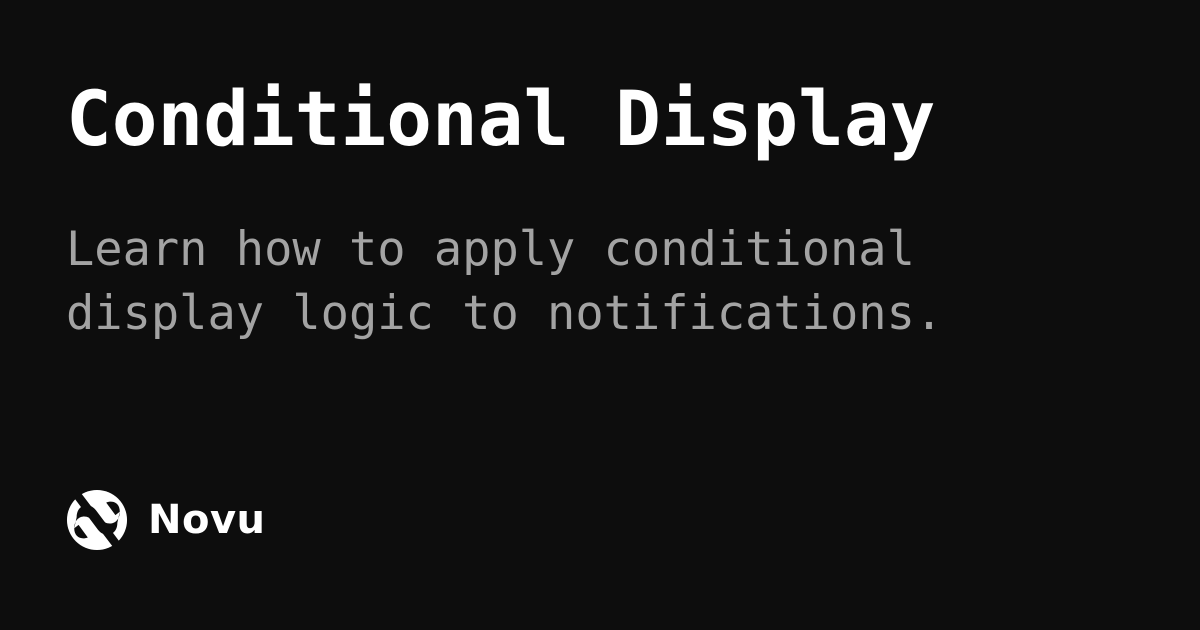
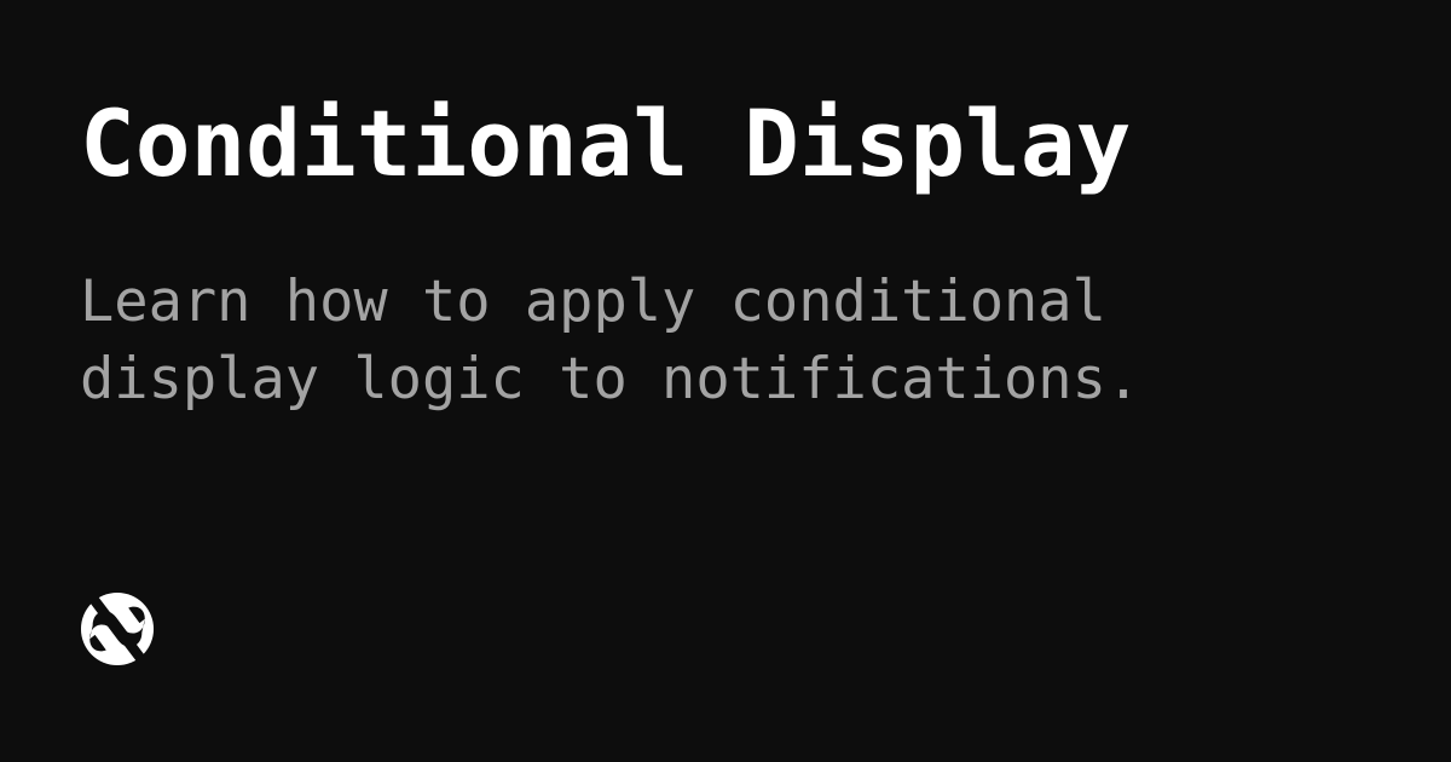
  Conditional Display
  Learn how to apply conditional
  display logic to notifications.
- Novu
